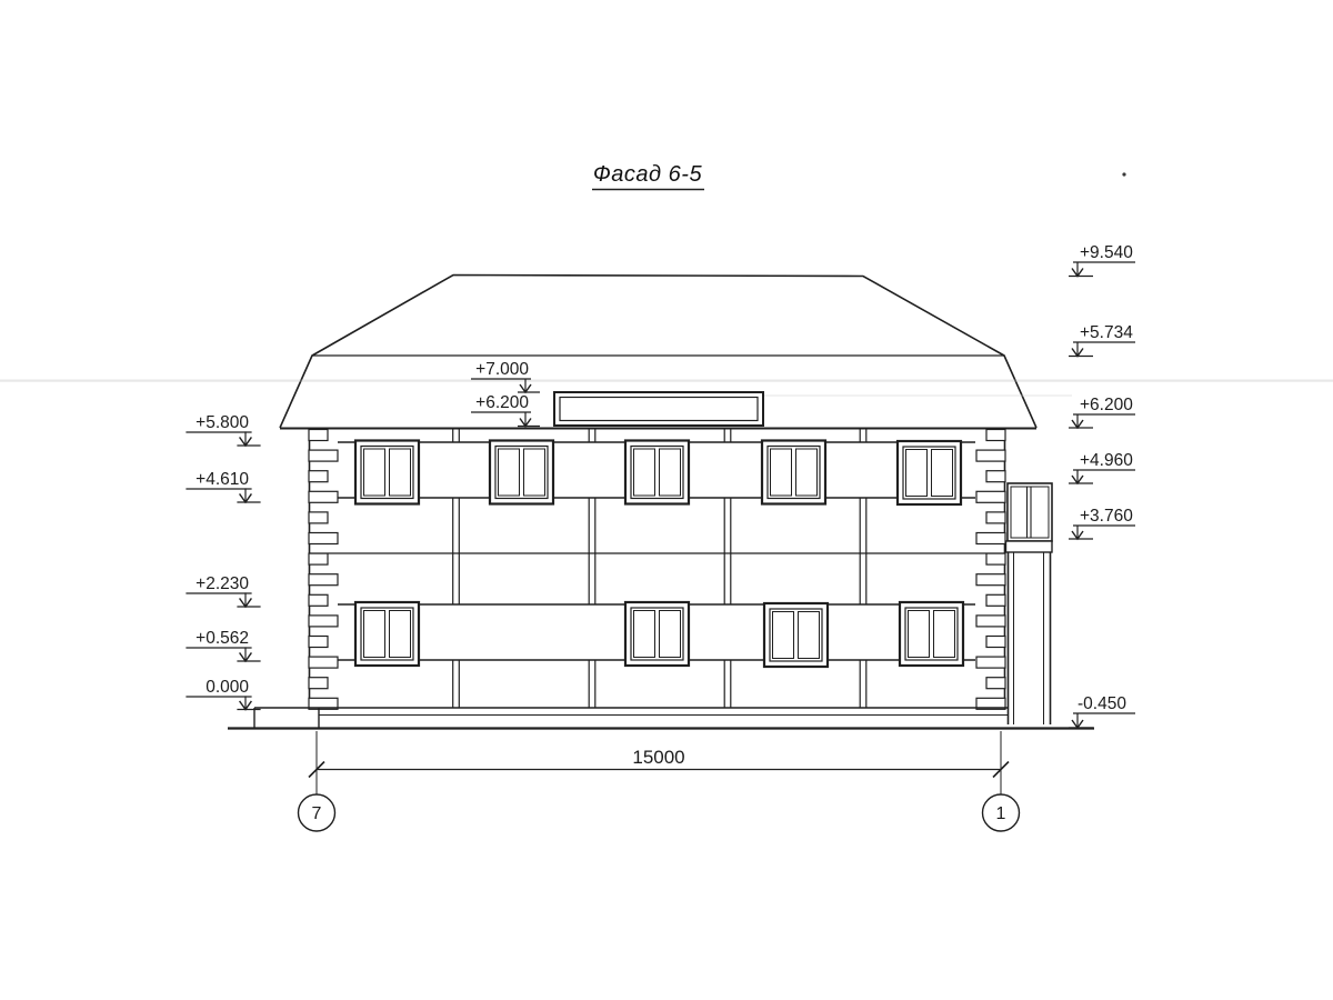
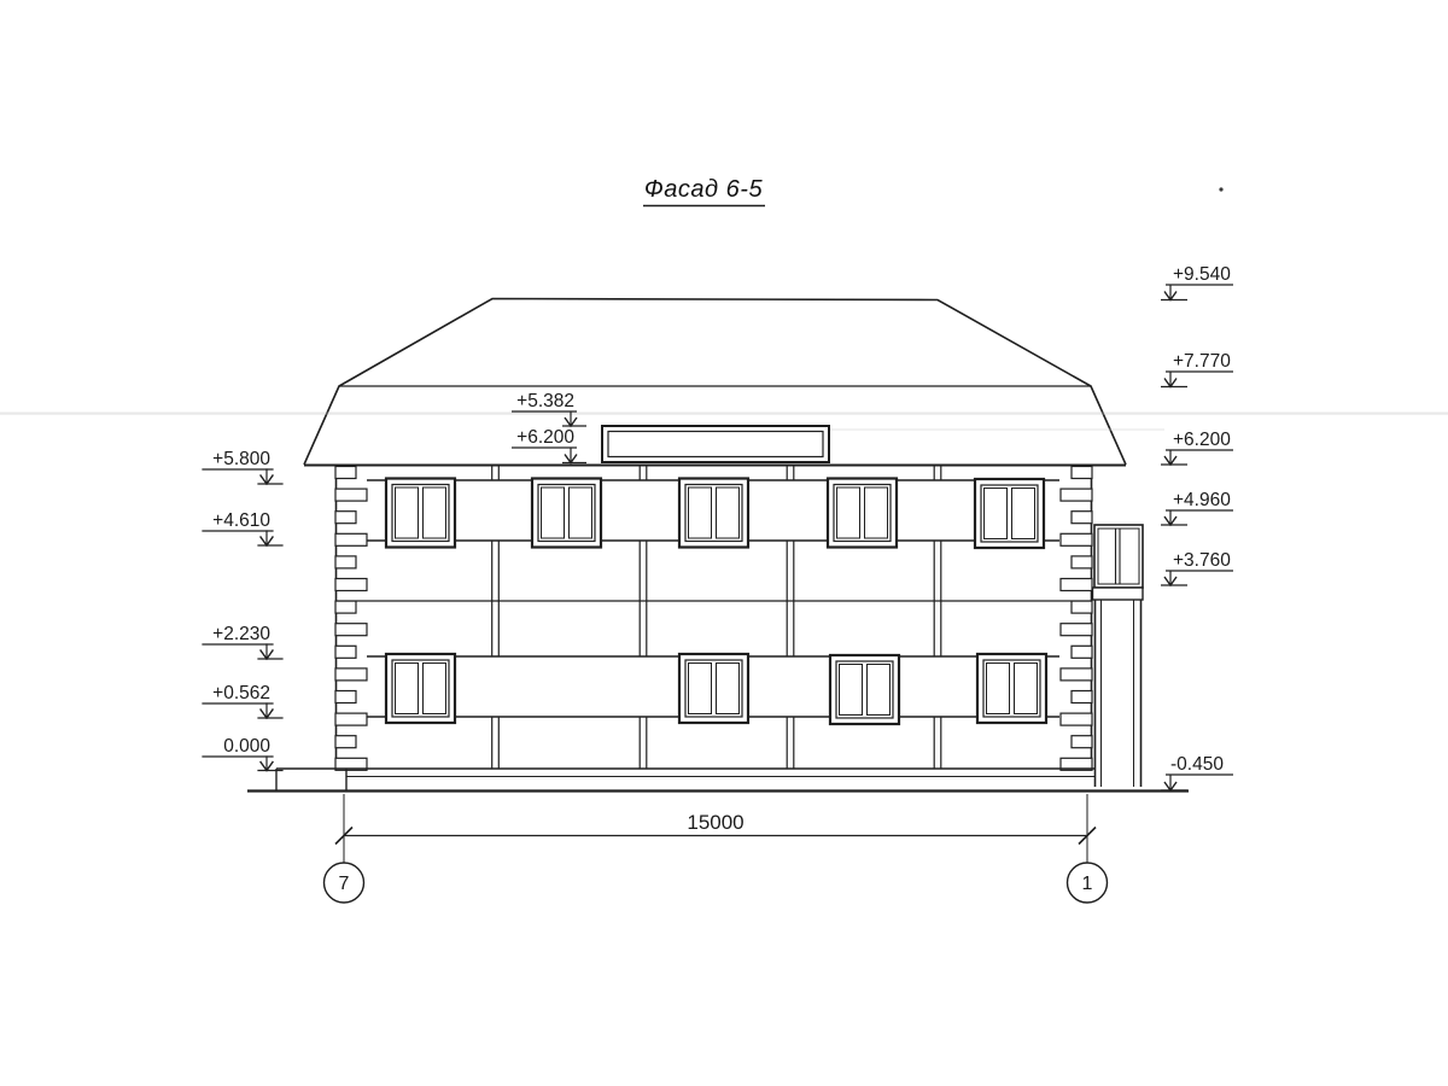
  Фасад 6-5
  +5.800
  +4.610
  +2.230
  +0.562
  0.000
- +7.000
+ +5.382
  +6.200
  +9.540
- +5.734
+ +7.770
  +6.200
  +4.960
  +3.760
  -0.450
  15000
  7
  1
